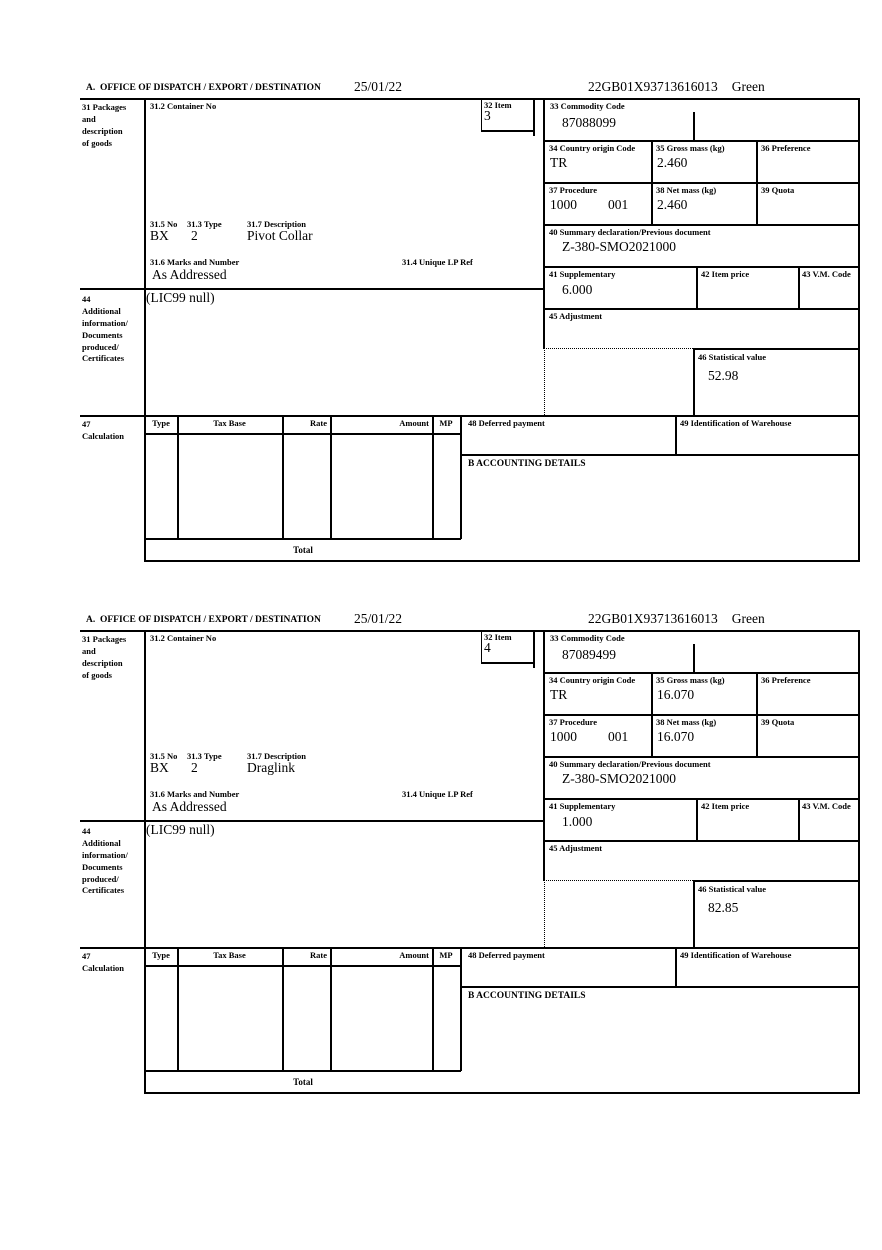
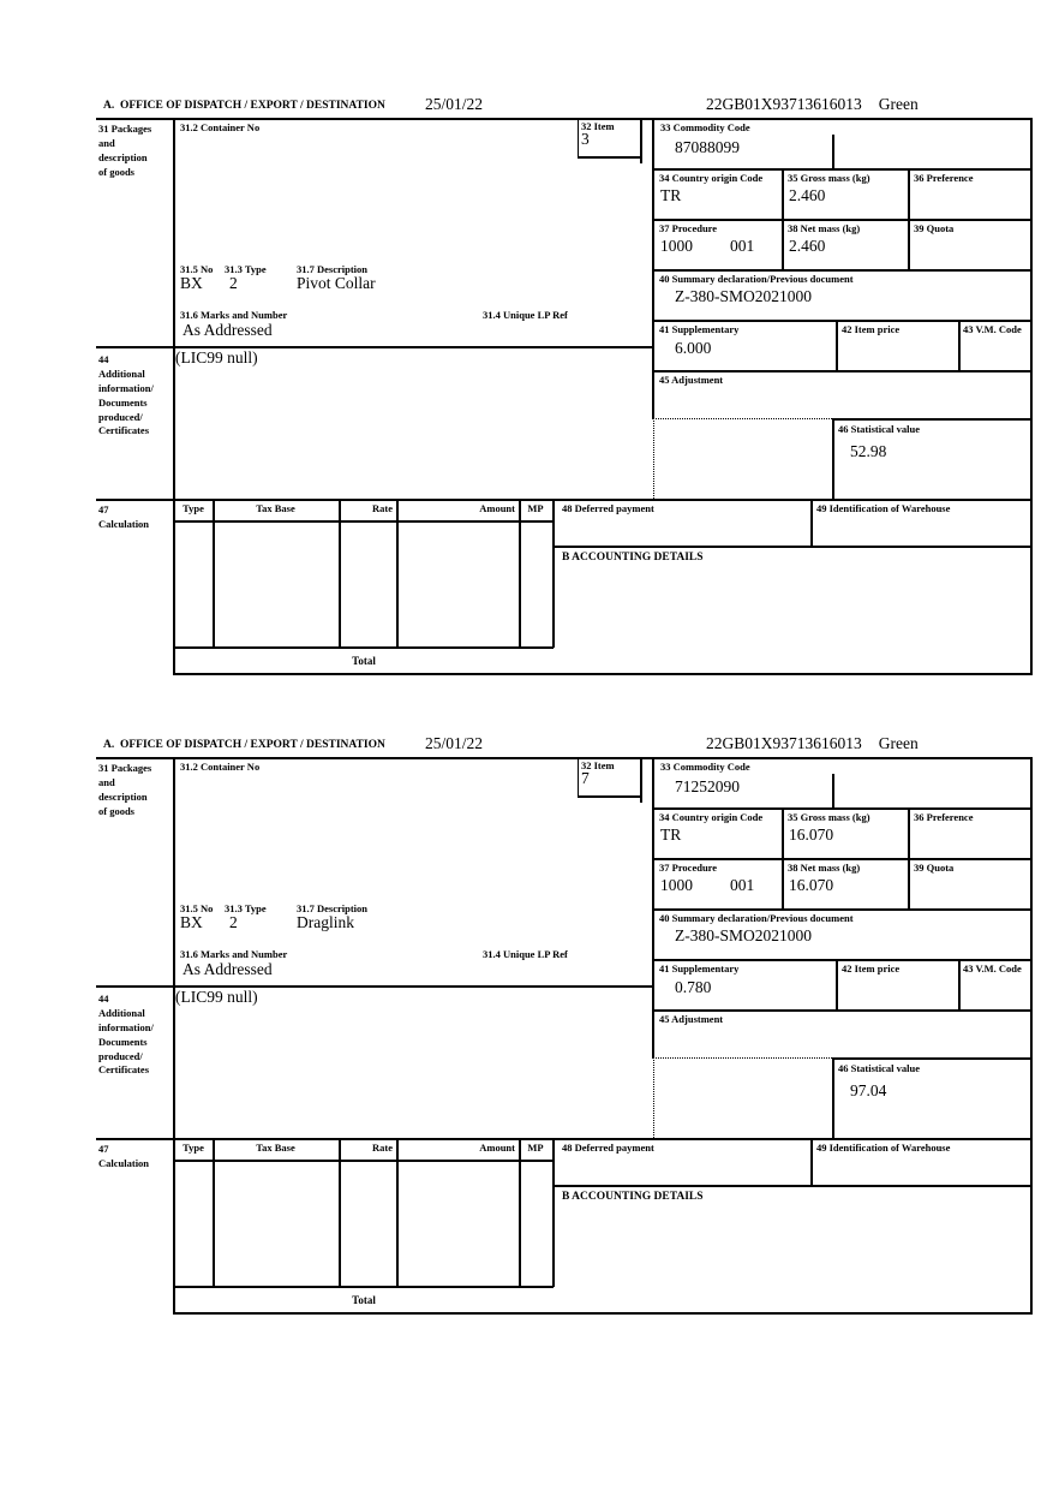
  A. OFFICE OF DISPATCH / EXPORT / DESTINATION
  25/01/22
  22GB01X93713616013 Green
  31 Packages
  and
  description
  of goods
  31.2 Container No
  32 Item
  3
  33 Commodity Code
  87088099
  34 Country origin Code
  TR
  35 Gross mass (kg)
  2.460
  36 Preference
  37 Procedure
  1000
  001
  38 Net mass (kg)
  2.460
  39 Quota
  40 Summary declaration/Previous document
  Z-380-SMO2021000
  41 Supplementary
  6.000
  42 Item price
  43 V.M. Code
  45 Adjustment
  46 Statistical value
  52.98
  31.5 No
  31.3 Type
  31.7 Description
  BX
  2
  Pivot Collar
  31.6 Marks and Number
  31.4 Unique LP Ref
  As Addressed
  44
  Additional
  information/
  Documents
  produced/
  Certificates
  (LIC99 null)
  47
  Calculation
  Type
  Tax Base
  Rate
  Amount
  MP
  48 Deferred payment
  49 Identification of Warehouse
  B ACCOUNTING DETAILS
  Total
  A. OFFICE OF DISPATCH / EXPORT / DESTINATION
  25/01/22
  22GB01X93713616013 Green
  31 Packages
  and
  description
  of goods
  31.2 Container No
  32 Item
- 4
+ 7
  33 Commodity Code
- 87089499
+ 71252090
  34 Country origin Code
  TR
  35 Gross mass (kg)
  16.070
  36 Preference
  37 Procedure
  1000
  001
  38 Net mass (kg)
  16.070
  39 Quota
  40 Summary declaration/Previous document
  Z-380-SMO2021000
  41 Supplementary
- 1.000
+ 0.780
  42 Item price
  43 V.M. Code
  45 Adjustment
  46 Statistical value
- 82.85
+ 97.04
  31.5 No
  31.3 Type
  31.7 Description
  BX
  2
  Draglink
  31.6 Marks and Number
  31.4 Unique LP Ref
  As Addressed
  44
  Additional
  information/
  Documents
  produced/
  Certificates
  (LIC99 null)
  47
  Calculation
  Type
  Tax Base
  Rate
  Amount
  MP
  48 Deferred payment
  49 Identification of Warehouse
  B ACCOUNTING DETAILS
  Total
